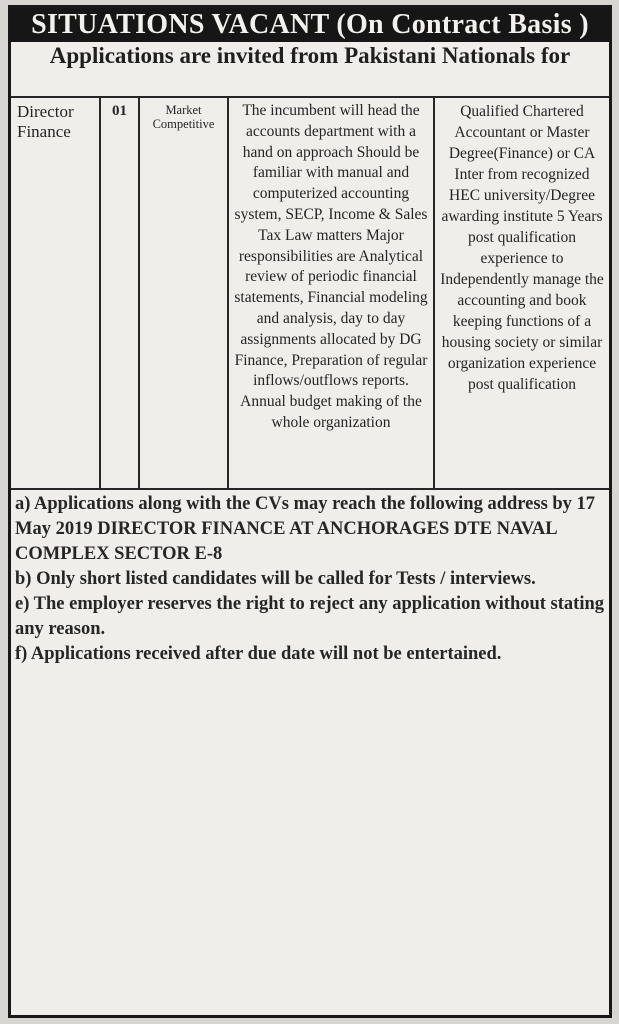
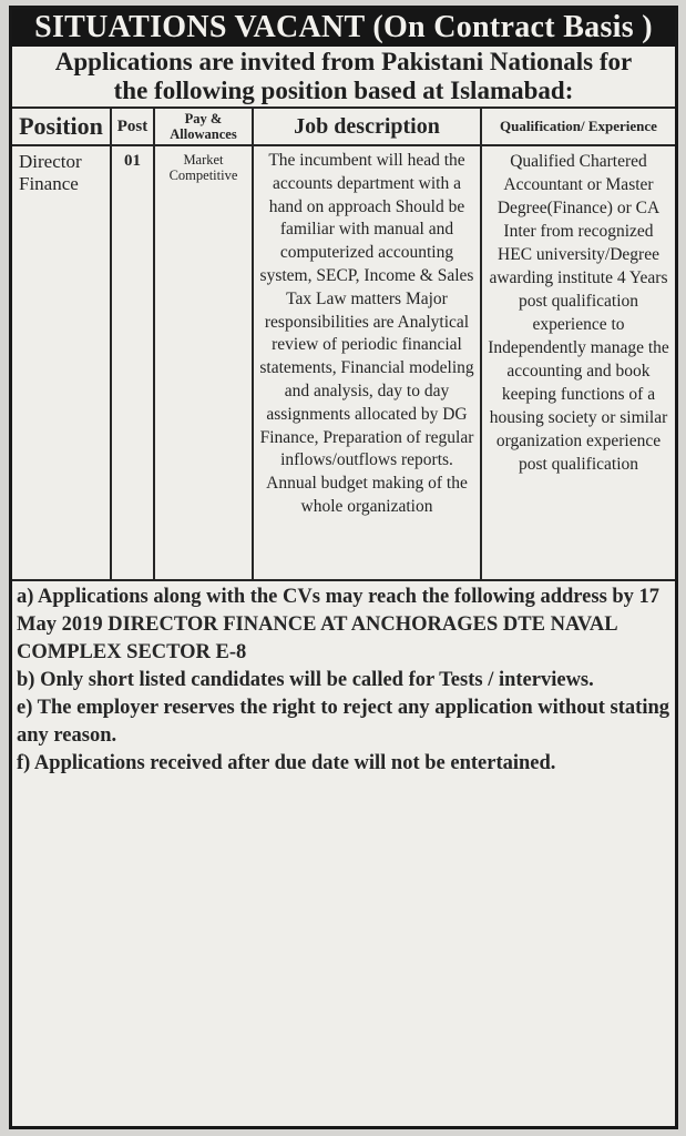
  SITUATIONS VACANT (On Contract Basis )
  Applications are invited from Pakistani Nationals for
+ the following position based at Islamabad:
+ Position	Post	Pay & Allowances	Job description	Qualification/ Experience
- Director Finance	01	Market Competitive	The incumbent will head the accounts department with a hand on approach Should be familiar with manual and computerized accounting system, SECP, Income & Sales Tax Law matters Major responsibilities are Analytical review of periodic financial statements, Financial modeling and analysis, day to day assignments allocated by DG Finance, Preparation of regular inflows/outflows reports. Annual budget making of the whole organization	Qualified Chartered Accountant or Master Degree(Finance) or CA Inter from recognized HEC university/Degree awarding institute 5 Years post qualification experience to Independently manage the accounting and book keeping functions of a housing society or similar organization experience post qualification
+ Director Finance	01	Market Competitive	The incumbent will head the accounts department with a hand on approach Should be familiar with manual and computerized accounting system, SECP, Income & Sales Tax Law matters Major responsibilities are Analytical review of periodic financial statements, Financial modeling and analysis, day to day assignments allocated by DG Finance, Preparation of regular inflows/outflows reports. Annual budget making of the whole organization	Qualified Chartered Accountant or Master Degree(Finance) or CA Inter from recognized HEC university/Degree awarding institute 4 Years post qualification experience to Independently manage the accounting and book keeping functions of a housing society or similar organization experience post qualification
  a) Applications along with the CVs may reach the following address by 17 May 2019 DIRECTOR FINANCE AT ANCHORAGES DTE NAVAL COMPLEX SECTOR E-8
  b) Only short listed candidates will be called for Tests / interviews.
  e) The employer reserves the right to reject any application without stating any reason.
  f) Applications received after due date will not be entertained.
